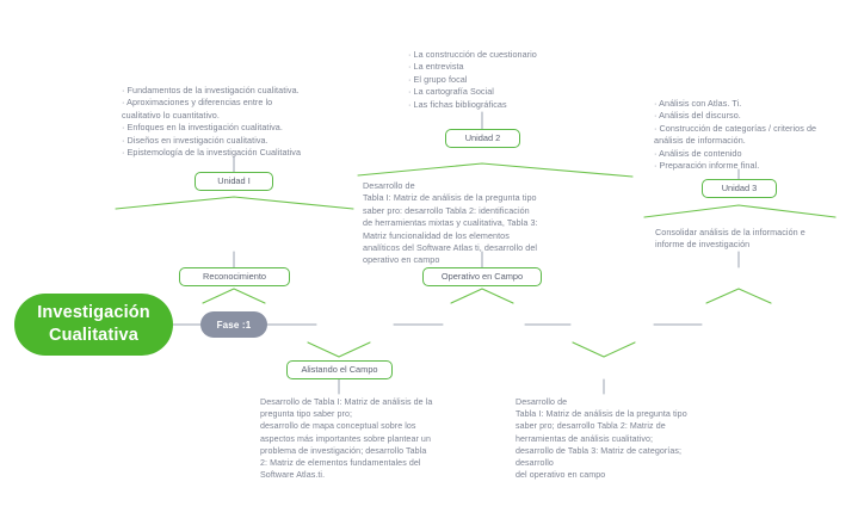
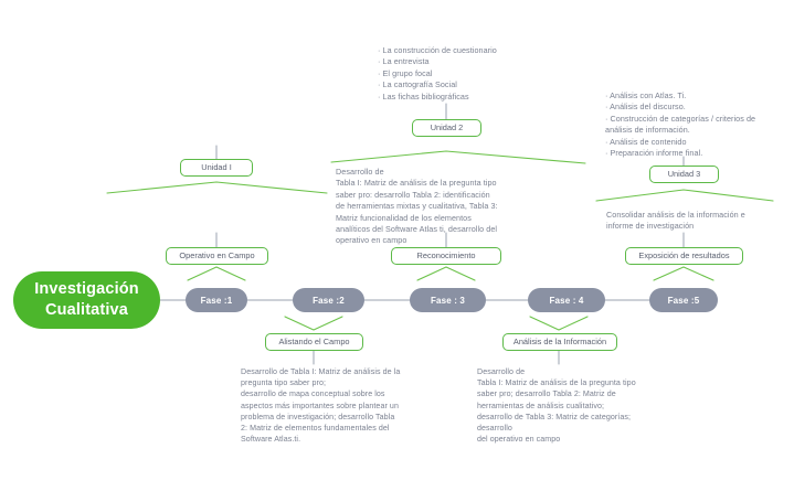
  Investigación
  Cualitativa
- · Fundamentos de la investigación cualitativa.
- · Aproximaciones y diferencias entre lo
- cualitativo lo cuantitativo.
- · Enfoques en la investigación cualitativa.
- · Diseños en investigación cualitativa.
- · Epistemología de la investigación Cualitativa
  Unidad I
- Reconocimiento
+ Operativo en Campo
  · La construcción de cuestionario
  · La entrevista
  · El grupo focal
  · La cartografía Social
  · Las fichas bibliográficas
  Unidad 2
  Desarrollo de
  Tabla I: Matriz de análisis de la pregunta tipo
  saber pro: desarrollo Tabla 2: identificación
  de herramientas mixtas y cualitativa, Tabla 3:
  Matriz funcionalidad de los elementos
  analíticos del Software Atlas ti, desarrollo del
  operativo en campo
- Operativo en Campo
+ Reconocimiento
  · Análisis con Atlas. Ti.
  · Análisis del discurso.
  · Construcción de categorías / criterios de
  análisis de información.
  · Análisis de contenido
  · Preparación informe final.
  Unidad 3
  Consolidar análisis de la información e
  informe de investigación
+ Exposición de resultados
  Fase :1
+ Fase :2
+ Fase : 3
+ Fase : 4
+ Fase :5
  Alistando el Campo
  Desarrollo de Tabla I: Matriz de análisis de la
  pregunta tipo saber pro;
  desarrollo de mapa conceptual sobre los
  aspectos más importantes sobre plantear un
  problema de investigación; desarrollo Tabla
  2: Matriz de elementos fundamentales del
  Software Atlas.ti.
+ Análisis de la Información
  Desarrollo de
  Tabla I: Matriz de análisis de la pregunta tipo
  saber pro; desarrollo Tabla 2: Matriz de
  herramientas de análisis cualitativo;
  desarrollo de Tabla 3: Matriz de categorías;
  desarrollo
  del operativo en campo
